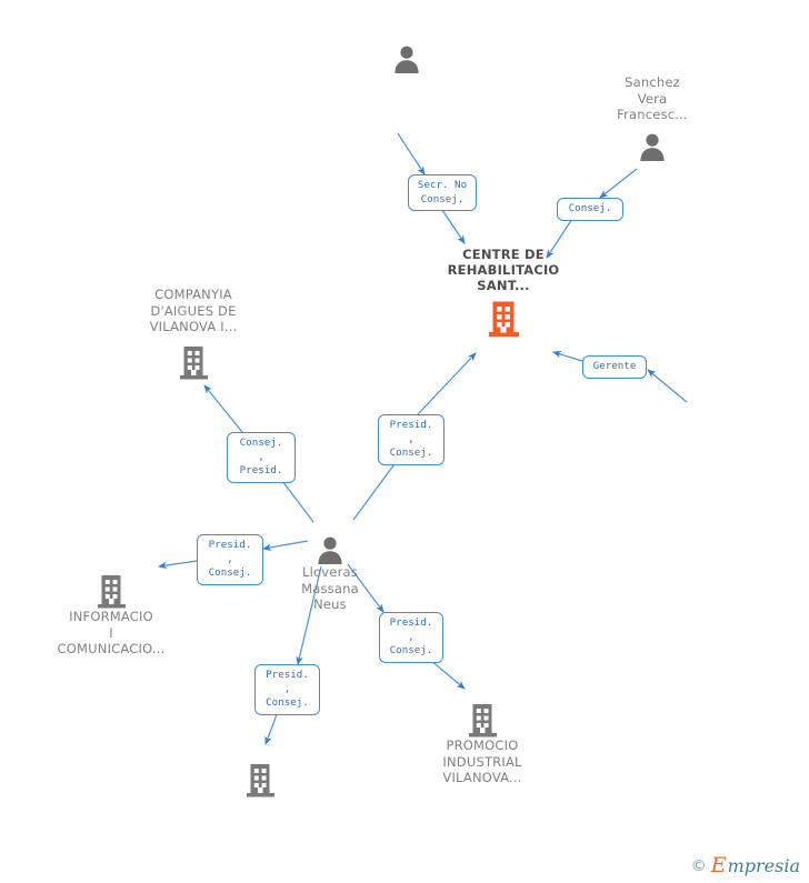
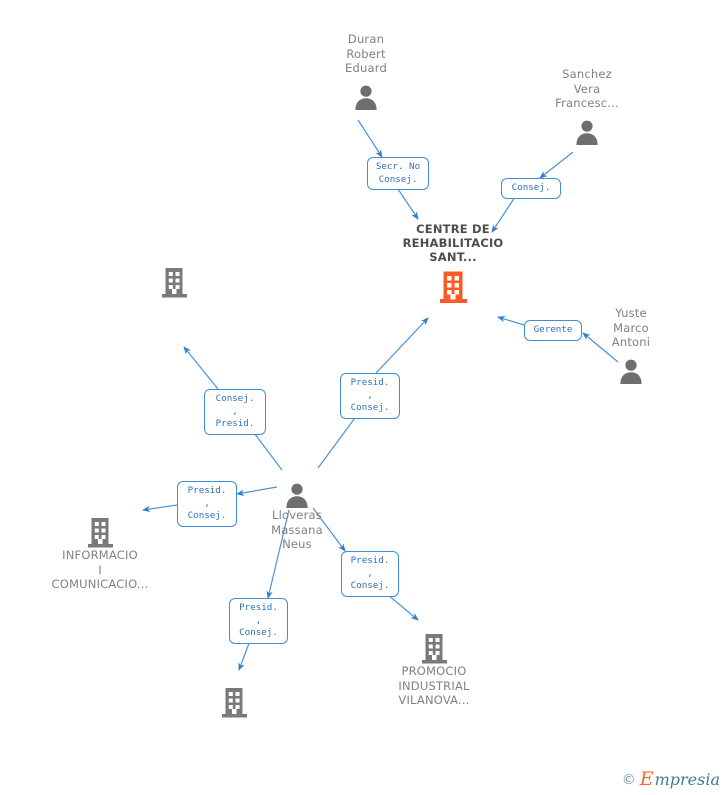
  CENTRE DE
  REHABILITACIO
  SANT...
+ Duran
+ Robert
+ Eduard
  Sanchez
  Vera
  Francesc...
+ Yuste
+ Marco
+ Antoni
  Lloveras
  Massana
  Neus
- COMPANYIA
- D'AIGUES DE
- VILANOVA I...
  INFORMACIO
  I
  COMUNICACIO...
  PROMOCIO
  INDUSTRIAL
  VILANOVA...
  Secr. No
  Consej.
  Consej.
  Gerente
  Presid. ,
  Consej.
  Consej. ,
  Presid.
  Presid. ,
  Consej.
  Presid. ,
  Consej.
  Presid. ,
  Consej.
  ©
  E
  mpresia
